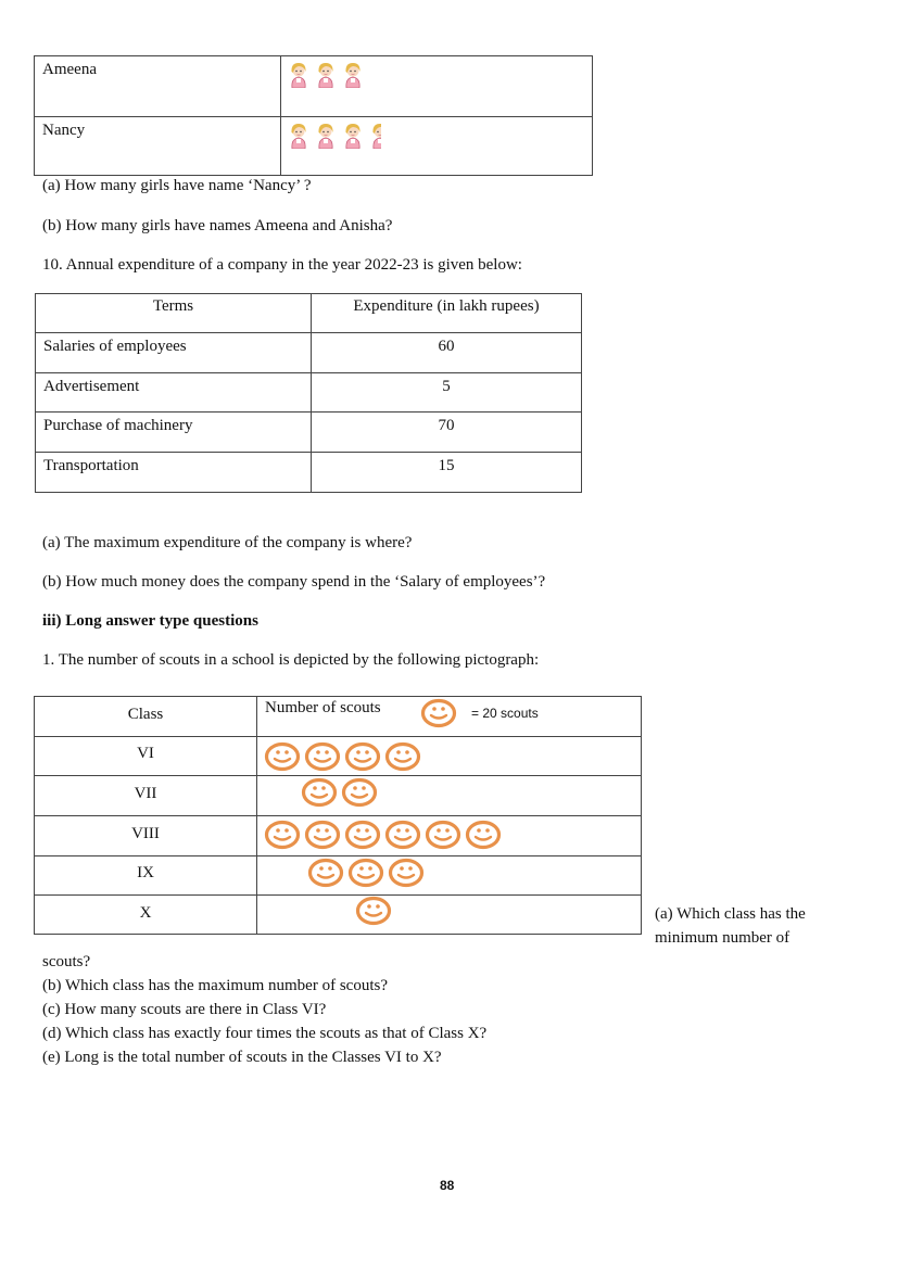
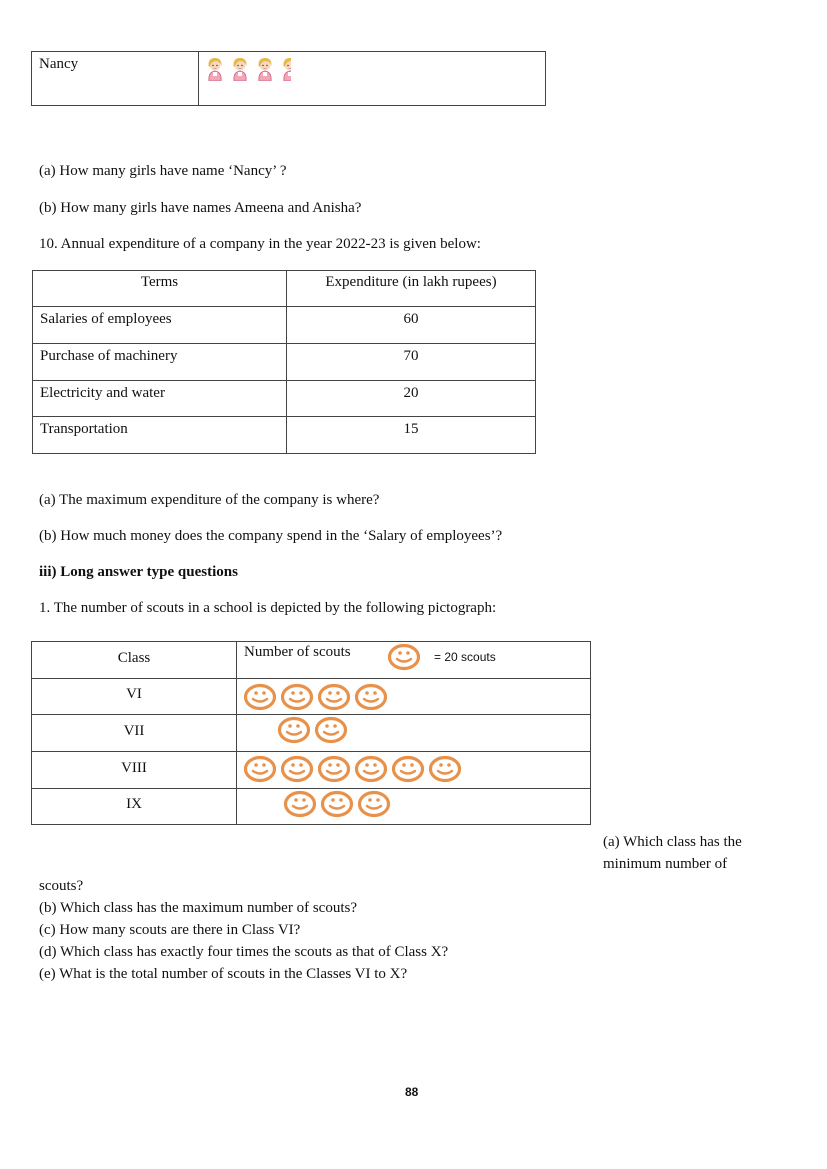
- Ameena
  Nancy
  (a) How many girls have name ‘Nancy’ ?
  (b) How many girls have names Ameena and Anisha?
  10. Annual expenditure of a company in the year 2022-23 is given below:
  Terms	Expenditure (in lakh rupees)
  Salaries of employees	60
- Advertisement	5
  Purchase of machinery	70
+ Electricity and water	20
  Transportation	15
  (a) The maximum expenditure of the company is where?
  (b) How much money does the company spend in the ‘Salary of employees’?
  iii) Long answer type questions
  1. The number of scouts in a school is depicted by the following pictograph:
  Class	Number of scouts = 20 scouts
  VI
  VII
  VIII
  IX
- X
  (a) Which class has the
  minimum number of
  scouts?
  (b) Which class has the maximum number of scouts?
  (c) How many scouts are there in Class VI?
  (d) Which class has exactly four times the scouts as that of Class X?
- (e) Long is the total number of scouts in the Classes VI to X?
+ (e) What is the total number of scouts in the Classes VI to X?
  88
